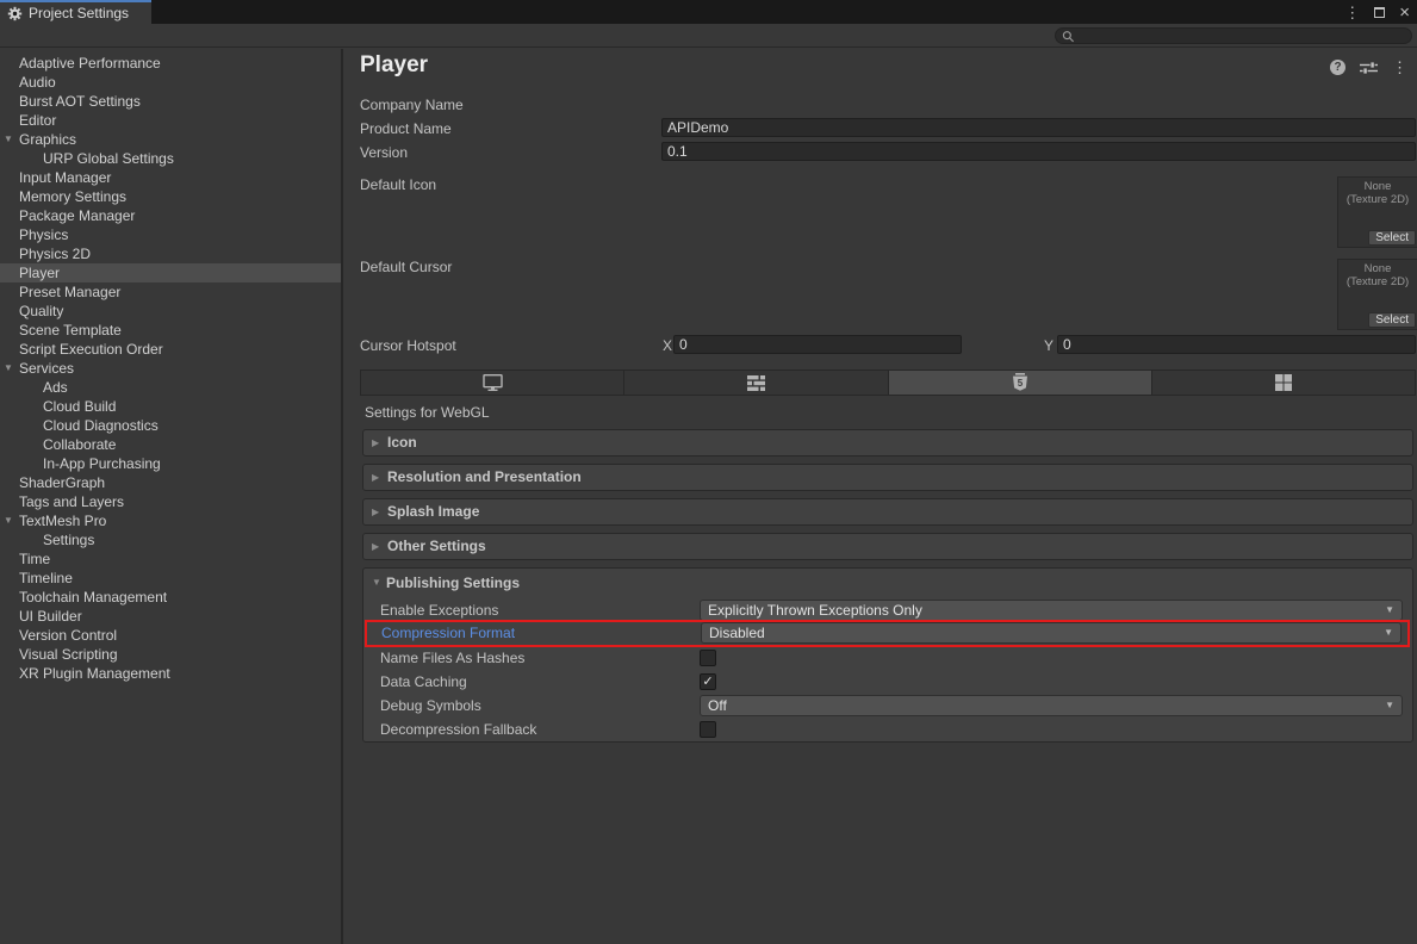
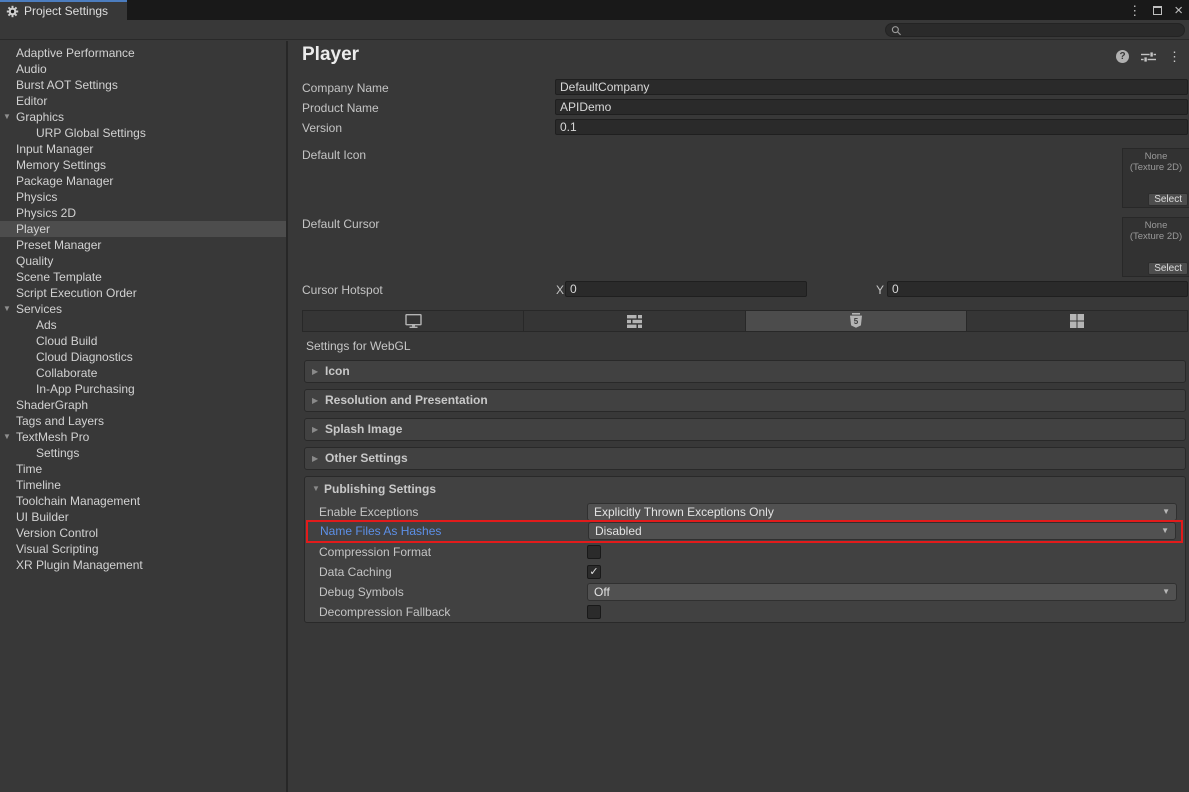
  Project Settings
  ⋮
  ×
  Adaptive Performance
  Audio
  Burst AOT Settings
  Editor
  ▼
  Graphics
  URP Global Settings
  Input Manager
  Memory Settings
  Package Manager
  Physics
  Physics 2D
  Player
  Preset Manager
  Quality
  Scene Template
  Script Execution Order
  ▼
  Services
  Ads
  Cloud Build
  Cloud Diagnostics
  Collaborate
  In-App Purchasing
  ShaderGraph
  Tags and Layers
  ▼
  TextMesh Pro
  Settings
  Time
  Timeline
  Toolchain Management
  UI Builder
  Version Control
  Visual Scripting
  XR Plugin Management
  Player
  ?
  ⋮
  Company Name
+ DefaultCompany
  Product Name
  APIDemo
  Version
  0.1
  Default Icon
  None
  (Texture 2D)
  Select
  Default Cursor
  None
  (Texture 2D)
  Select
  Cursor Hotspot
  X
  0
  Y
  0
  5
  Settings for WebGL
  ▶
  Icon
  ▶
  Resolution and Presentation
  ▶
  Splash Image
  ▶
  Other Settings
  ▼
  Publishing Settings
  Enable Exceptions
  Explicitly Thrown Exceptions Only
  ▼
- Compression Format
+ Name Files As Hashes
  Disabled
  ▼
- Name Files As Hashes
+ Compression Format
  Data Caching
  ✓
  Debug Symbols
  Off
  ▼
  Decompression Fallback
